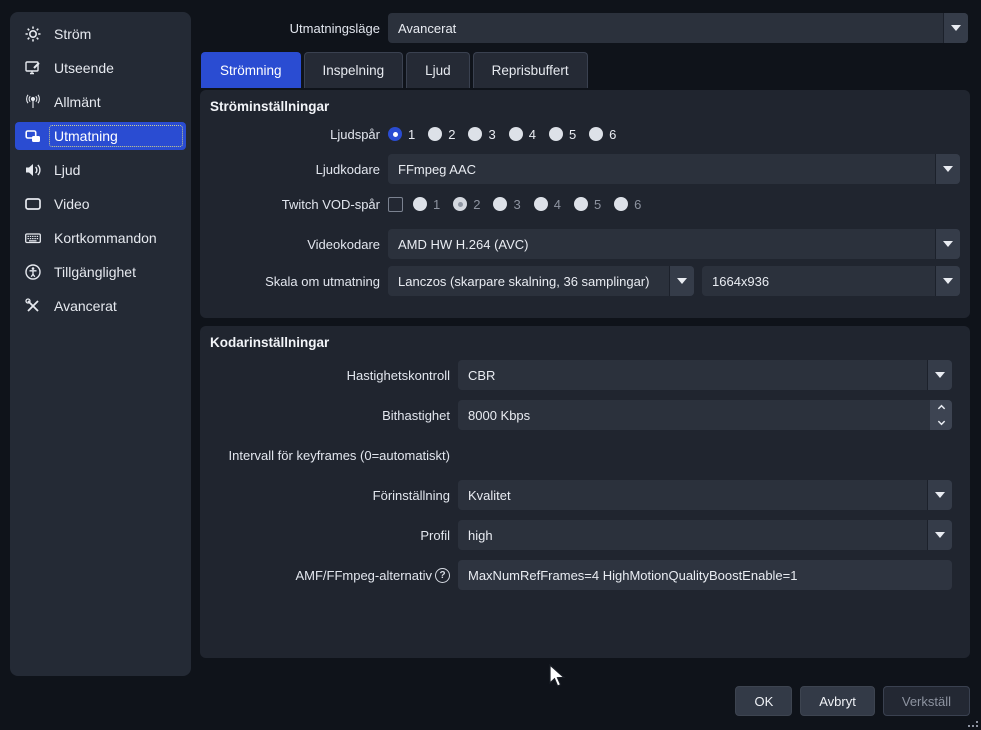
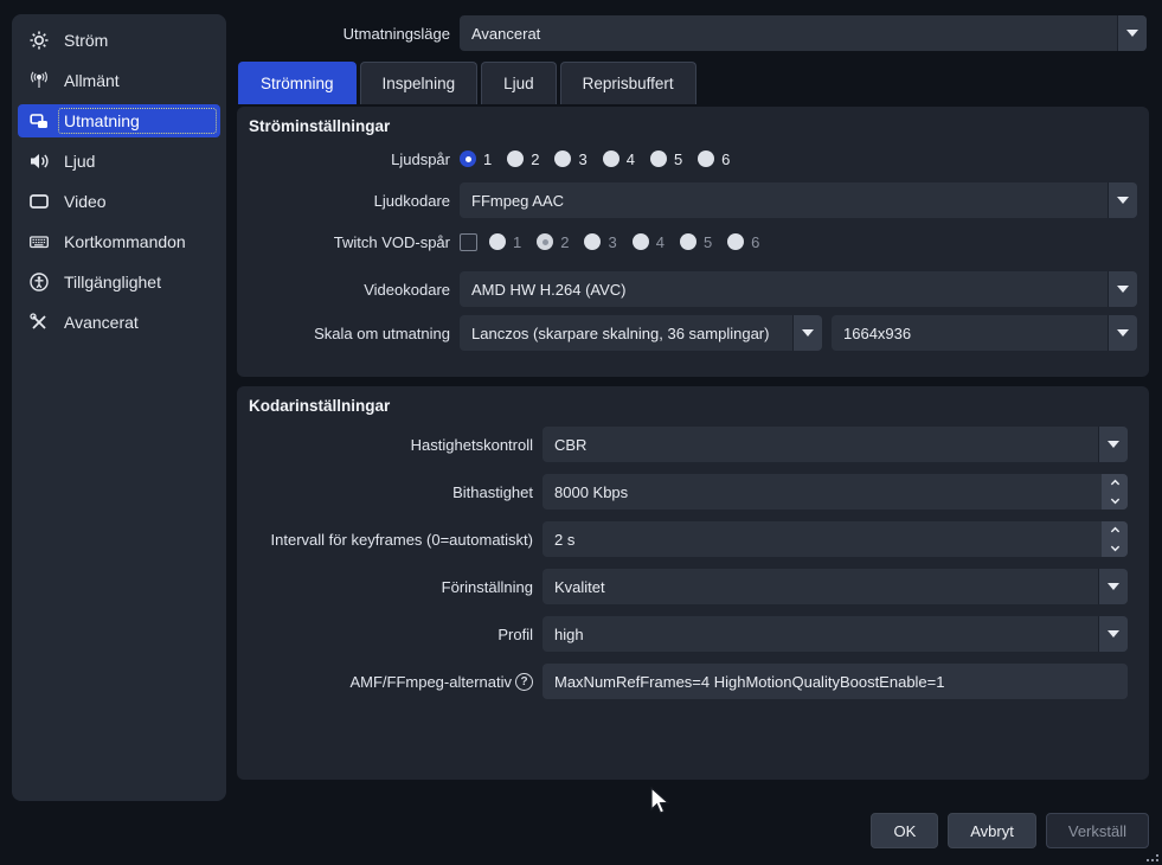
  Ström
- Utseende
  Allmänt
  Utmatning
  Ljud
  Video
  Kortkommandon
  Tillgänglighet
  Avancerat
  Utmatningsläge
  Avancerat
  Strömning
  Inspelning
  Ljud
  Reprisbuffert
  Ströminställningar
  Ljudspår
  1
  2
  3
  4
  5
  6
  Ljudkodare
  FFmpeg AAC
  Twitch VOD-spår
  1
  2
  3
  4
  5
  6
  Videokodare
  AMD HW H.264 (AVC)
  Skala om utmatning
  Lanczos (skarpare skalning, 36 samplingar)
  1664x936
  Kodarinställningar
  Hastighetskontroll
  CBR
  Bithastighet
  8000 Kbps
  Intervall för keyframes (0=automatiskt)
+ 2 s
  Förinställning
  Kvalitet
  Profil
  high
  AMF/FFmpeg-alternativ
  ?
  MaxNumRefFrames=4 HighMotionQualityBoostEnable=1
  OK
  Avbryt
  Verkställ
